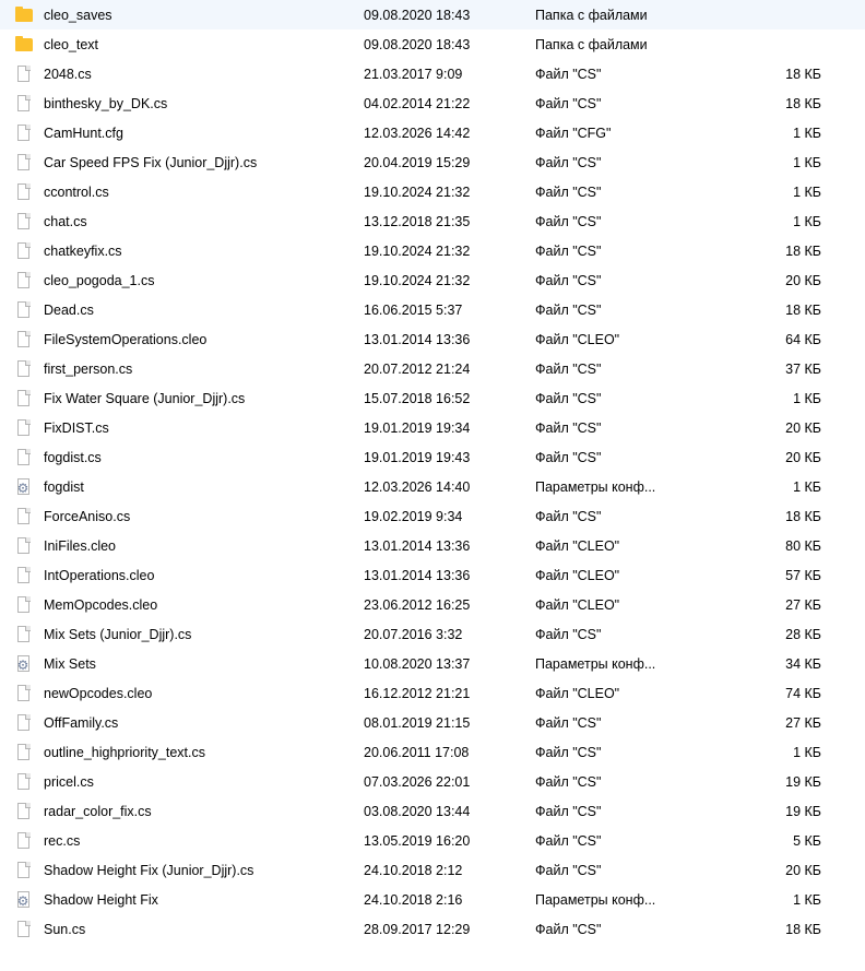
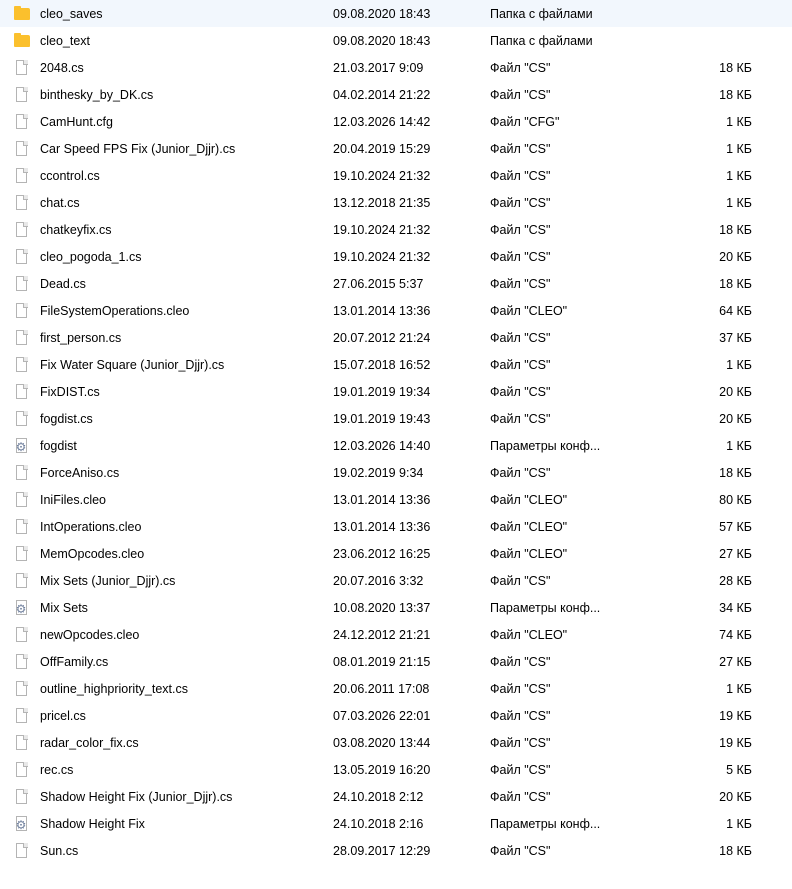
  cleo_saves
  09.08.2020 18:43
  Папка с файлами
  cleo_text
  09.08.2020 18:43
  Папка с файлами
  2048.cs
  21.03.2017 9:09
  Файл "CS"
  18 КБ
  binthesky_by_DK.cs
  04.02.2014 21:22
  Файл "CS"
  18 КБ
  CamHunt.cfg
  12.03.2026 14:42
  Файл "CFG"
  1 КБ
  Car Speed FPS Fix (Junior_Djjr).cs
  20.04.2019 15:29
  Файл "CS"
  1 КБ
  ccontrol.cs
  19.10.2024 21:32
  Файл "CS"
  1 КБ
  chat.cs
  13.12.2018 21:35
  Файл "CS"
  1 КБ
  chatkeyfix.cs
  19.10.2024 21:32
  Файл "CS"
  18 КБ
  cleo_pogoda_1.cs
  19.10.2024 21:32
  Файл "CS"
  20 КБ
  Dead.cs
- 16.06.2015 5:37
+ 27.06.2015 5:37
  Файл "CS"
  18 КБ
  FileSystemOperations.cleo
  13.01.2014 13:36
  Файл "CLEO"
  64 КБ
  first_person.cs
  20.07.2012 21:24
  Файл "CS"
  37 КБ
  Fix Water Square (Junior_Djjr).cs
  15.07.2018 16:52
  Файл "CS"
  1 КБ
  FixDIST.cs
  19.01.2019 19:34
  Файл "CS"
  20 КБ
  fogdist.cs
  19.01.2019 19:43
  Файл "CS"
  20 КБ
  ⚙
  fogdist
  12.03.2026 14:40
  Параметры конф...
  1 КБ
  ForceAniso.cs
  19.02.2019 9:34
  Файл "CS"
  18 КБ
  IniFiles.cleo
  13.01.2014 13:36
  Файл "CLEO"
  80 КБ
  IntOperations.cleo
  13.01.2014 13:36
  Файл "CLEO"
  57 КБ
  MemOpcodes.cleo
  23.06.2012 16:25
  Файл "CLEO"
  27 КБ
  Mix Sets (Junior_Djjr).cs
  20.07.2016 3:32
  Файл "CS"
  28 КБ
  ⚙
  Mix Sets
  10.08.2020 13:37
  Параметры конф...
  34 КБ
  newOpcodes.cleo
- 16.12.2012 21:21
+ 24.12.2012 21:21
  Файл "CLEO"
  74 КБ
  OffFamily.cs
  08.01.2019 21:15
  Файл "CS"
  27 КБ
  outline_highpriority_text.cs
  20.06.2011 17:08
  Файл "CS"
  1 КБ
  pricel.cs
  07.03.2026 22:01
  Файл "CS"
  19 КБ
  radar_color_fix.cs
  03.08.2020 13:44
  Файл "CS"
  19 КБ
  rec.cs
  13.05.2019 16:20
  Файл "CS"
  5 КБ
  Shadow Height Fix (Junior_Djjr).cs
  24.10.2018 2:12
  Файл "CS"
  20 КБ
  ⚙
  Shadow Height Fix
  24.10.2018 2:16
  Параметры конф...
  1 КБ
  Sun.cs
  28.09.2017 12:29
  Файл "CS"
  18 КБ
